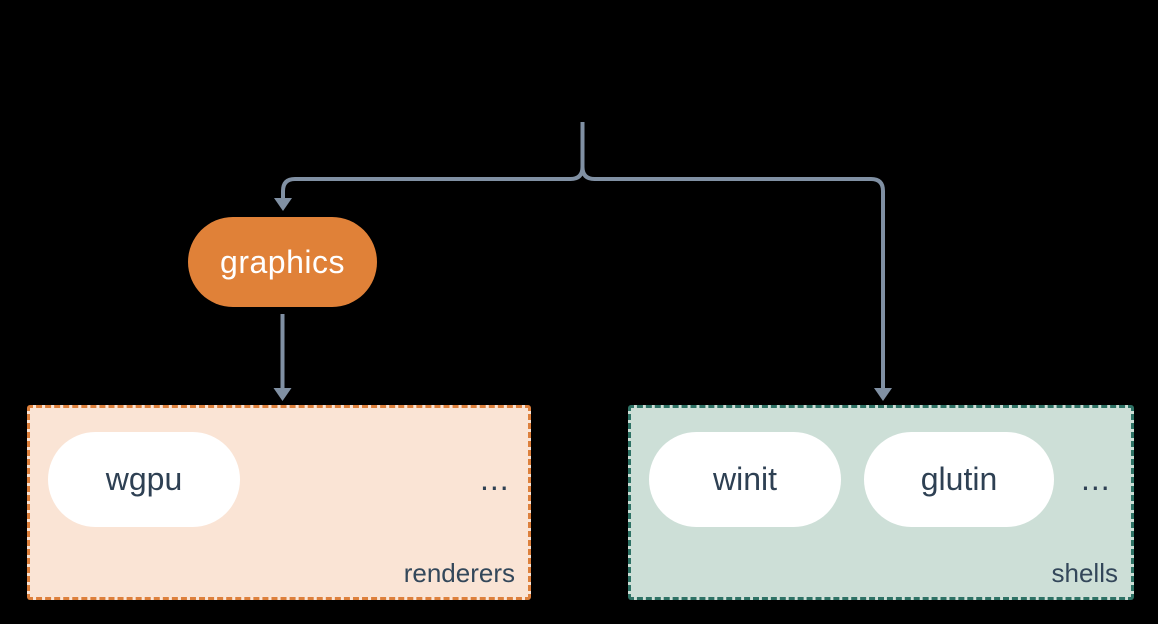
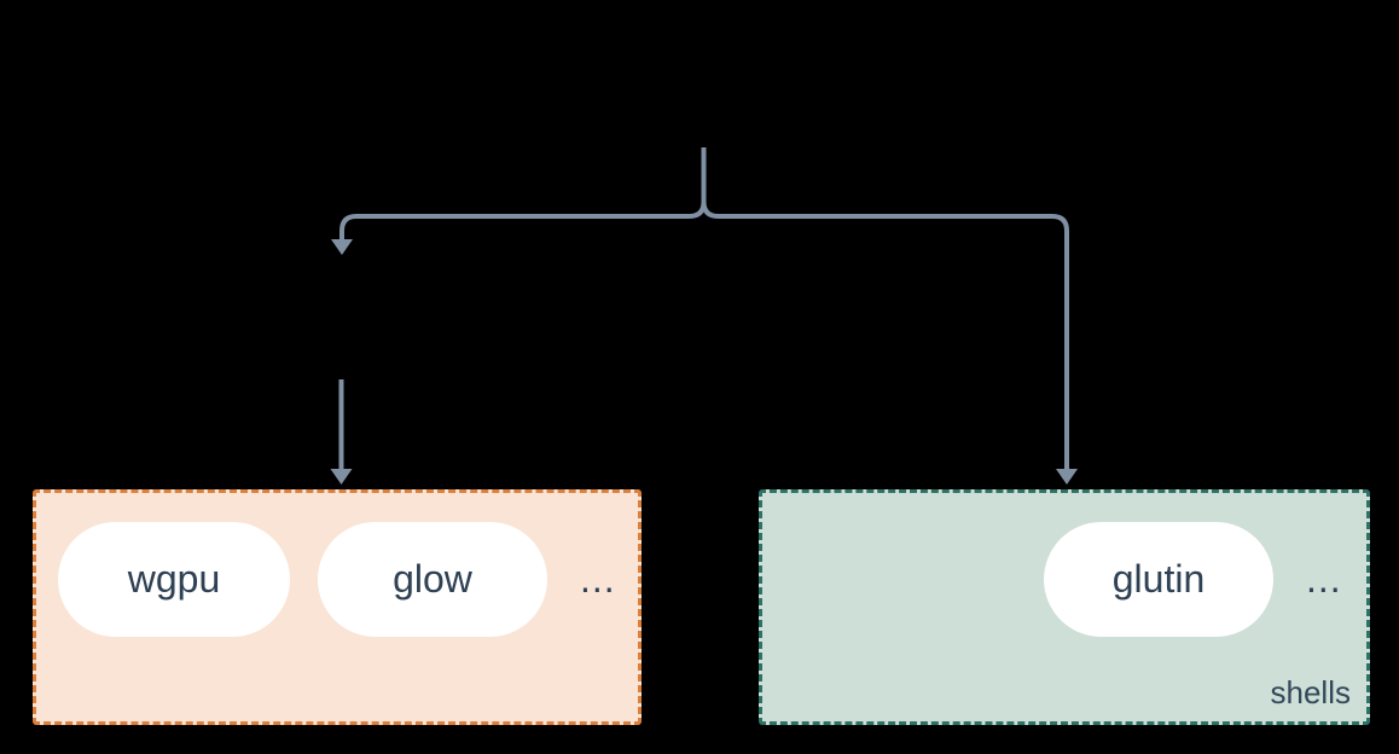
- graphics
  wgpu
+ glow
  ...
- renderers
- winit
  glutin
  ...
  shells
